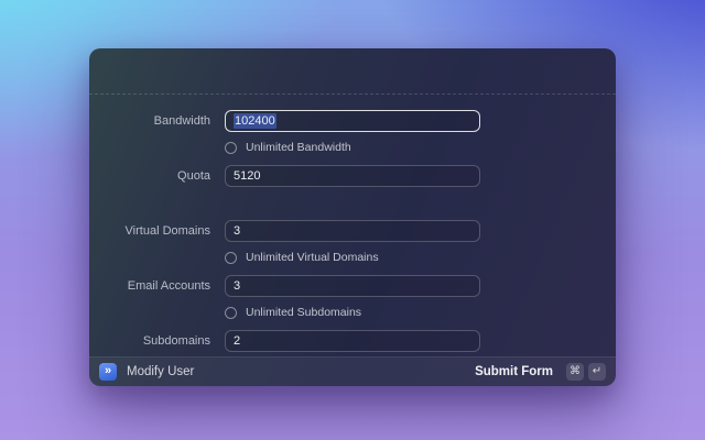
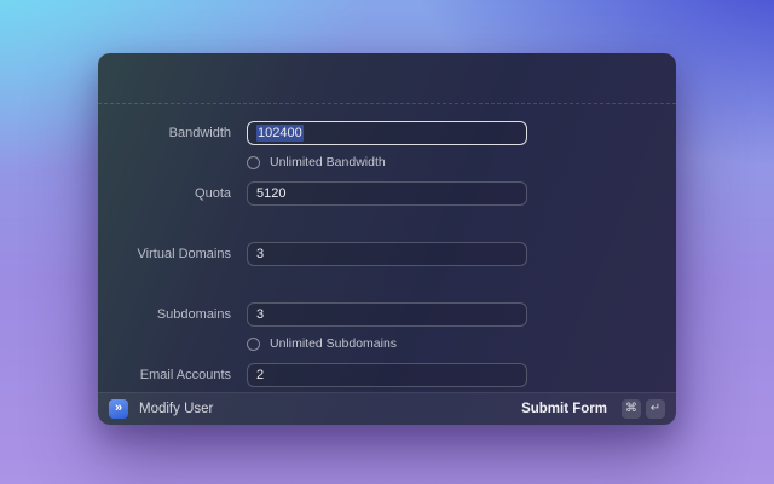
  Bandwidth
  102400
  Unlimited Bandwidth
  Quota
  5120
  Virtual Domains
  3
- Unlimited Virtual Domains
- Email Accounts
+ Subdomains
  3
  Unlimited Subdomains
- Subdomains
+ Email Accounts
  2
  »
  Modify User
  Submit Form
  ⌘
  ↵
